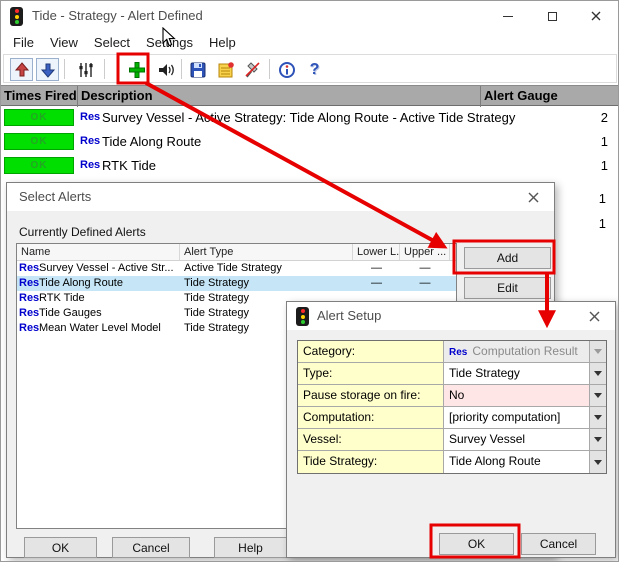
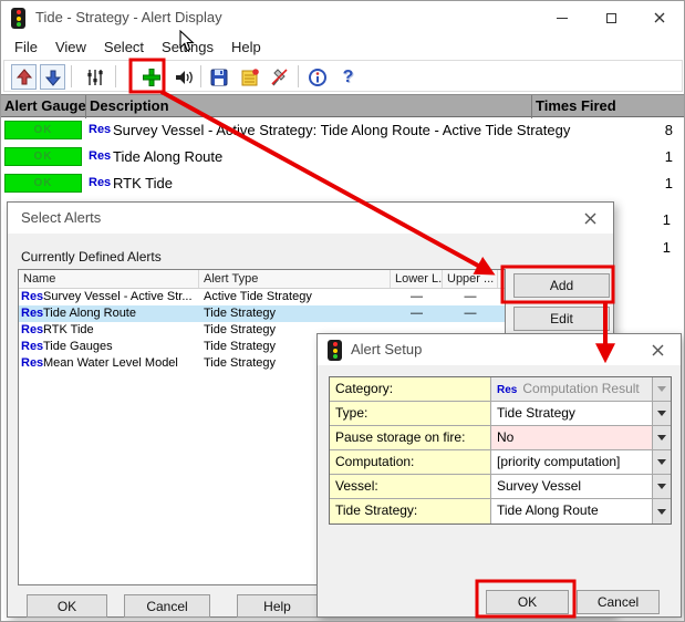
- Tide - Strategy - Alert Defined
+ Tide - Strategy - Alert Display
  File
  View
  Select
  Help
  ?
- Times Fired
+ Alert Gauge
  Description
- Alert Gauge
+ Times Fired
  OK
  Res
  Survey Vessel - Aive Strategy: Tide Along Route - Active Tide Strategy
- 2
+ 8
  OK
  Res
  Tide Along Route
  1
  OK
  Res
  RTK Tide
  1
  1
  1
  Select Alerts
  Currently Defined Alerts
  Name
  Alert Type
  Lower L.
  Upper ...
  Res
  Survey Vessel - Active Str...
  Active Tide Strategy
  —
  —
  Res
  Tide Along Route
  Tide Strategy
  —
  —
  Res
  RTK Tide
  Tide Strategy
  Res
  Tide Gauges
  Tide Strategy
  Res
  Mean Water Level Model
  Tide Strategy
  Add
  Edit
  OK
  Cancel
  Help
  Alert Setup
  Category:
  Res Computation Result
  Type:
  Tide Strategy
  Pause storage on fire:
  No
  Computation:
  [priority computation]
  Vessel:
  Survey Vessel
  Tide Strategy:
  Tide Along Route
  OK
  Cancel
